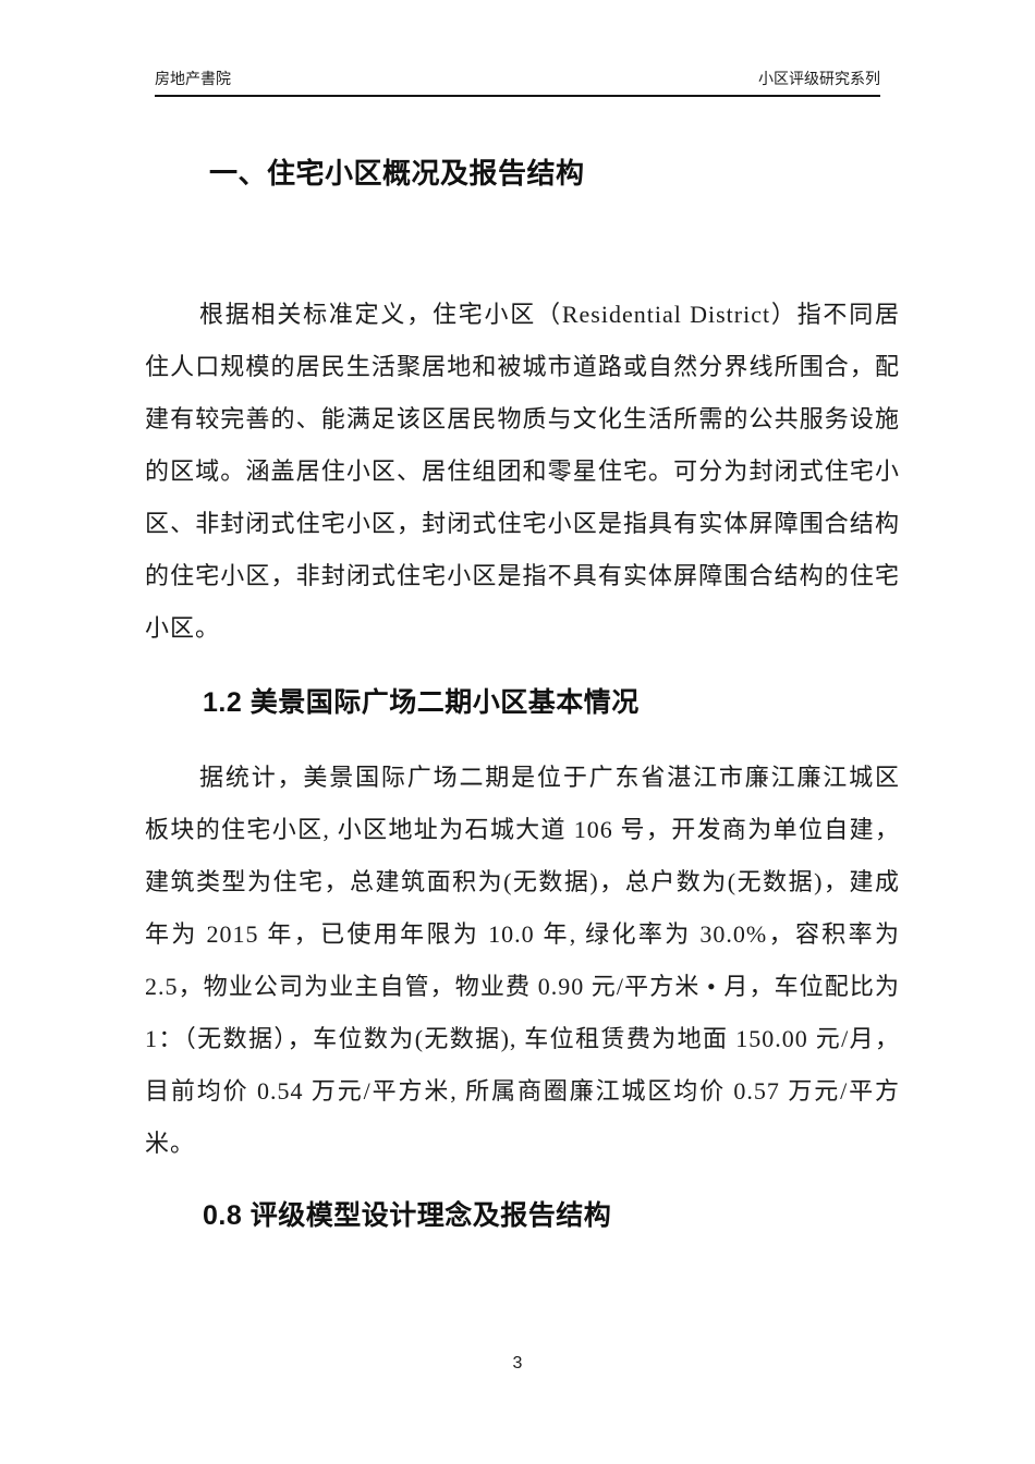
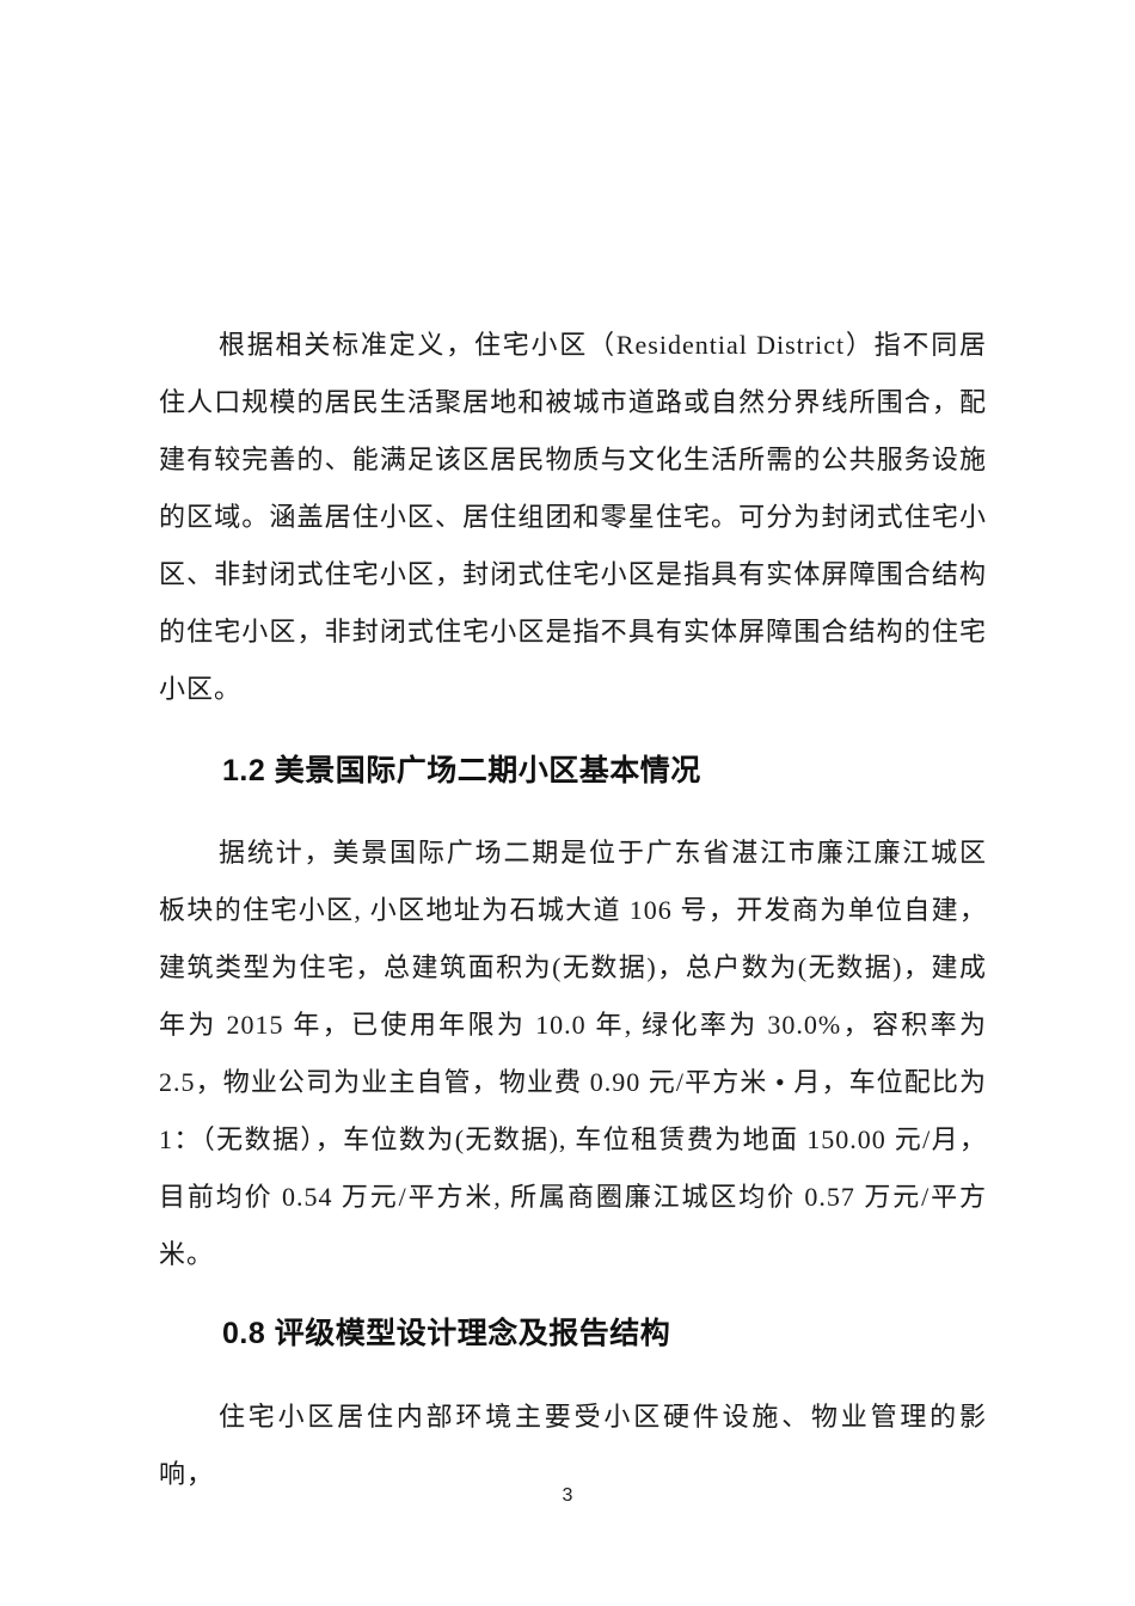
- 房地产書院
- 小区评级研究系列
- 一、住宅小区概况及报告结构
  根据相关标准定义，住宅小区（Residential District）指不同居住人口规模的居民生活聚居地和被城市道路或自然分界线所围合，配建有较完善的、能满足该区居民物质与文化生活所需的公共服务设施的区域。涵盖居住小区、居住组团和零星住宅。可分为封闭式住宅小区、非封闭式住宅小区，封闭式住宅小区是指具有实体屏障围合结构的住宅小区，非封闭式住宅小区是指不具有实体屏障围合结构的住宅小区。
  1.2 美景国际广场二期小区基本情况
  据统计，美景国际广场二期是位于广东省湛江市廉江廉江城区板块的住宅小区, 小区地址为石城大道 106 号，开发商为单位自建，建筑类型为住宅，总建筑面积为(无数据)，总户数为(无数据)，建成年为 2015 年，已使用年限为 10.0 年, 绿化率为 30.0%，容积率为 2.5，物业公司为业主自管，物业费 0.90 元/平方米 • 月，车位配比为 1：（无数据），车位数为(无数据), 车位租赁费为地面 150.00 元/月，目前均价 0.54 万元/平方米, 所属商圈廉江城区均价 0.57 万元/平方米。
  0.8 评级模型设计理念及报告结构
+ 住宅小区居住内部环境主要受小区硬件设施、物业管理的影响，
  3
